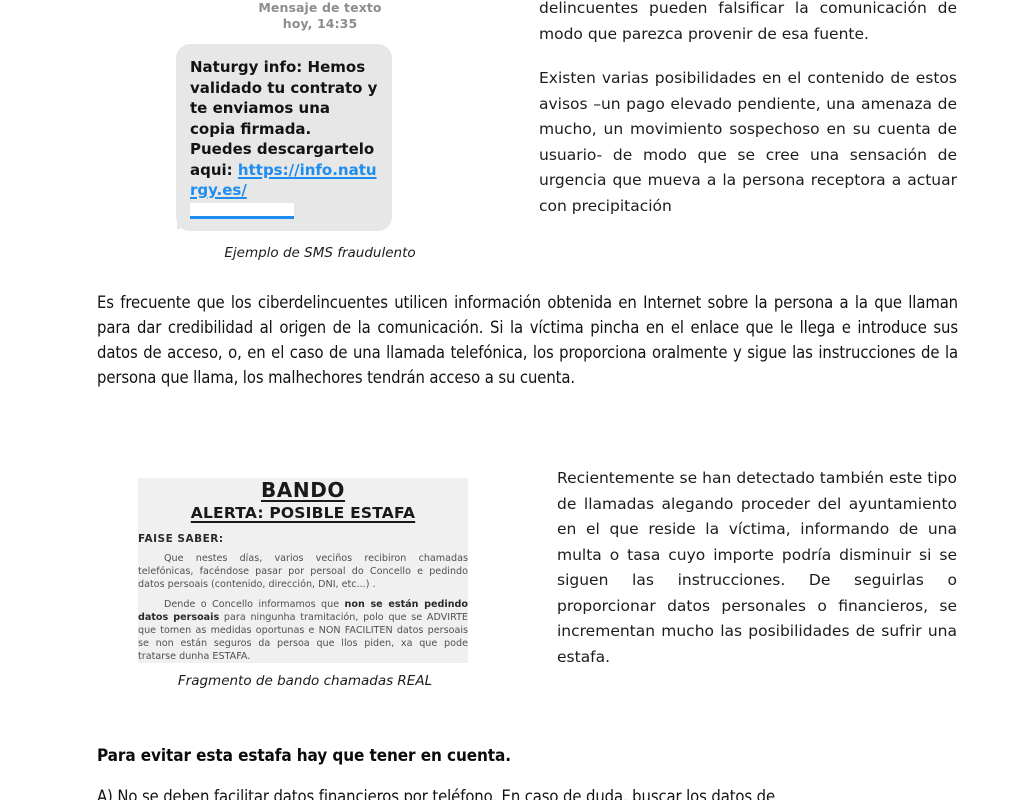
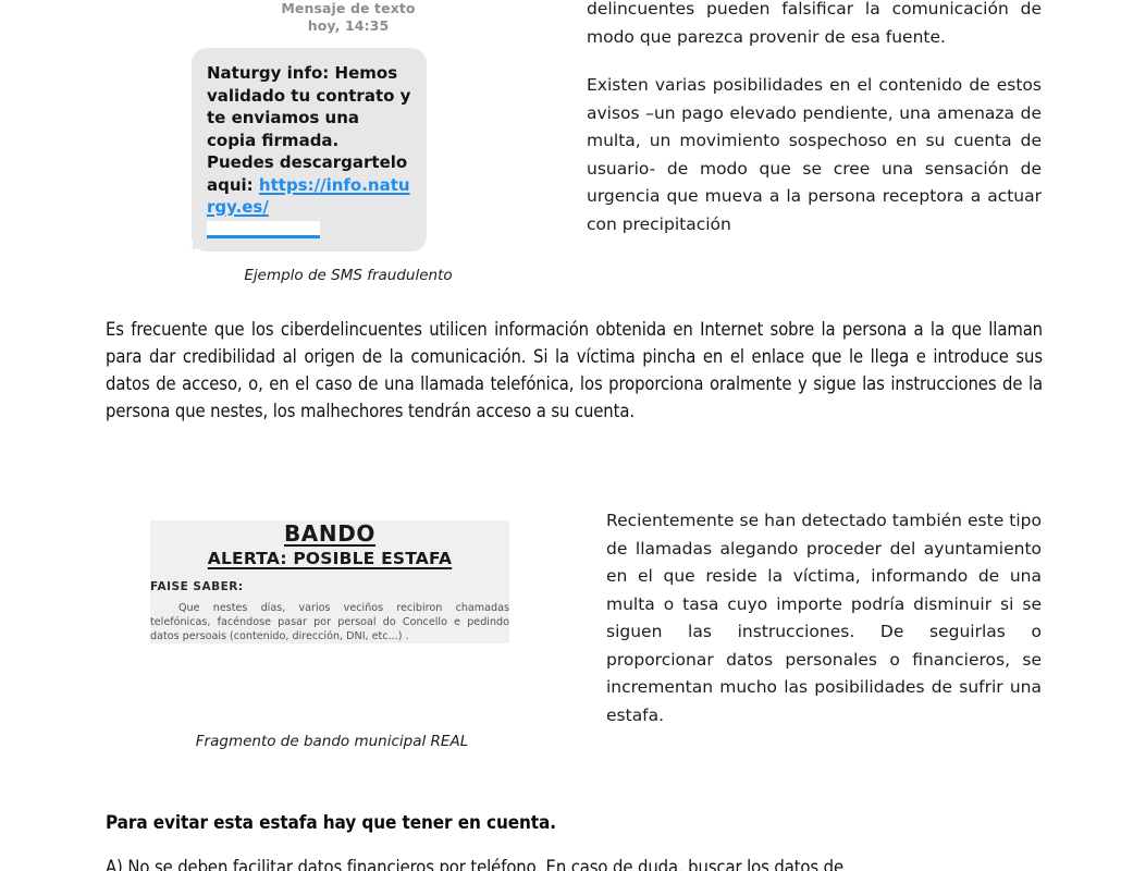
  delincuentes pueden falsificar la comunicación de modo que parezca provenir de esa fuente.
- Existen varias posibilidades en el contenido de estos avisos –un pago elevado pendiente, una amenaza de mucho, un movimiento sospechoso en su cuenta de usuario- de modo que se cree una sensación de urgencia que mueva a la persona receptora a actuar con precipitación
+ Existen varias posibilidades en el contenido de estos avisos –un pago elevado pendiente, una amenaza de multa, un movimiento sospechoso en su cuenta de usuario- de modo que se cree una sensación de urgencia que mueva a la persona receptora a actuar con precipitación
  Mensaje de texto
  hoy, 14:35
  Naturgy info: Hemos validado tu contrato y te enviamos una copia firmada. Puedes descargartelo aqui: https://info.naturgy.es/
  Ejemplo de SMS fraudulento
- Es frecuente que los ciberdelincuentes utilicen información obtenida en Internet sobre la persona a la que llaman para dar credibilidad al origen de la comunicación. Si la víctima pincha en el enlace que le llega e introduce sus datos de acceso, o, en el caso de una llamada telefónica, los proporciona oralmente y sigue las instrucciones de la persona que llama, los malhechores tendrán acceso a su cuenta.
+ Es frecuente que los ciberdelincuentes utilicen información obtenida en Internet sobre la persona a la que llaman para dar credibilidad al origen de la comunicación. Si la víctima pincha en el enlace que le llega e introduce sus datos de acceso, o, en el caso de una llamada telefónica, los proporciona oralmente y sigue las instrucciones de la persona que nestes, los malhechores tendrán acceso a su cuenta.
  BANDO
  ALERTA: POSIBLE ESTAFA
  FAISE SABER:
  Que nestes días, varios veciños recibiron chamadas telefónicas, facéndose pasar por persoal do Concello e pedindo datos persoais (contenido, dirección, DNI, etc...) .
- Dende o Concello informamos que non se están pedindo datos persoais para ningunha tramitación, polo que se ADVIRTE que tomen as medidas oportunas e NON FACILITEN datos persoais se non están seguros da persoa que llos piden, xa que pode tratarse dunha ESTAFA.
  Recientemente se han detectado también este tipo de llamadas alegando proceder del ayuntamiento en el que reside la víctima, informando de una multa o tasa cuyo importe podría disminuir si se siguen las instrucciones. De seguirlas o proporcionar datos personales o financieros, se incrementan mucho las posibilidades de sufrir una estafa.
- Fragmento de bando chamadas REAL
+ Fragmento de bando municipal REAL
  Para evitar esta estafa hay que tener en cuenta.
  A) No se deben facilitar datos financieros por teléfono. En caso de duda, buscar los datos de
